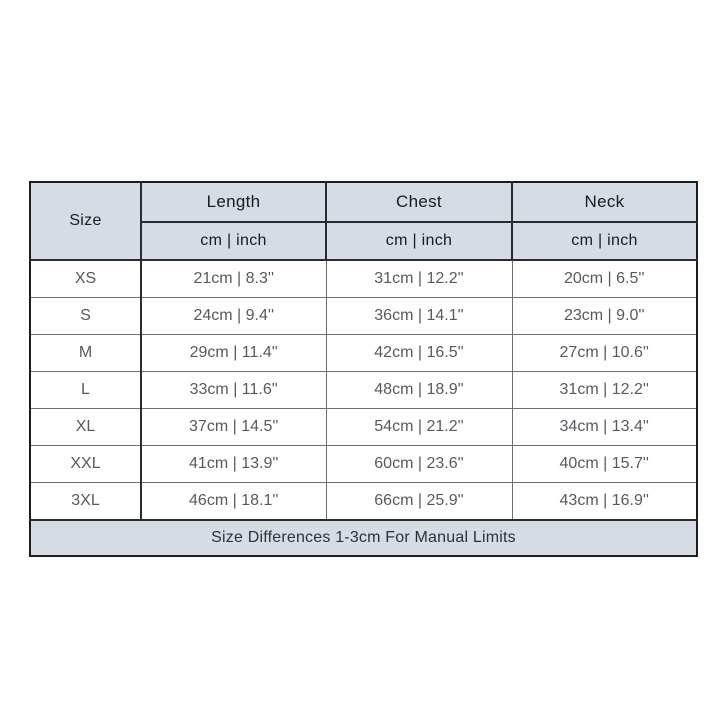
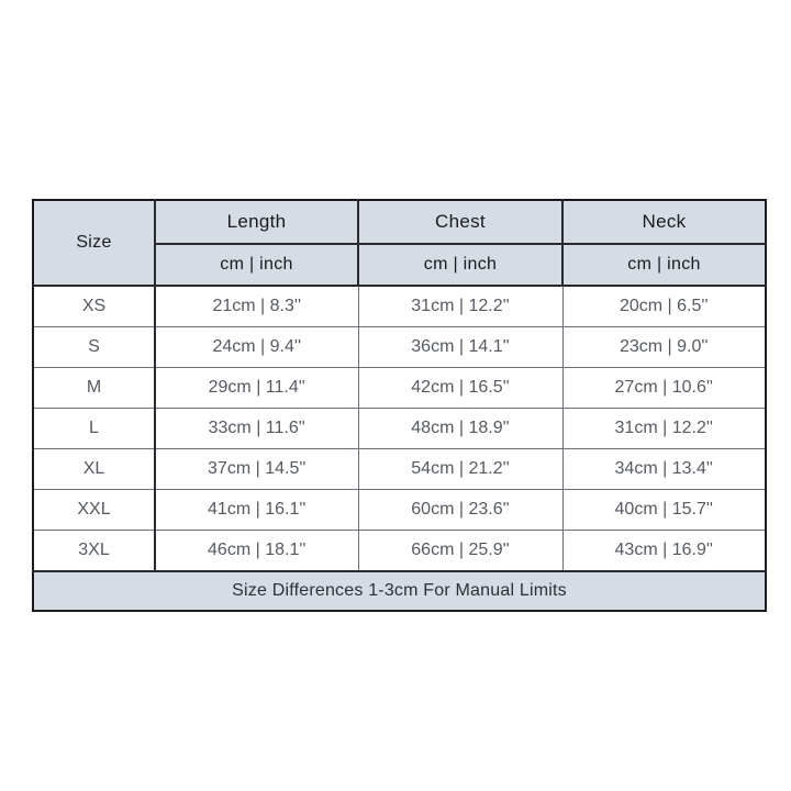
  Size	Length	Chest	Neck
  cm | inch	cm | inch	cm | inch
  XS	21cm | 8.3''	31cm | 12.2''	20cm | 6.5''
  S	24cm | 9.4''	36cm | 14.1''	23cm | 9.0''
  M	29cm | 11.4''	42cm | 16.5''	27cm | 10.6''
  L	33cm | 11.6''	48cm | 18.9''	31cm | 12.2''
  XL	37cm | 14.5''	54cm | 21.2''	34cm | 13.4''
- XXL	41cm | 13.9''	60cm | 23.6''	40cm | 15.7''
+ XXL	41cm | 16.1''	60cm | 23.6''	40cm | 15.7''
  3XL	46cm | 18.1''	66cm | 25.9''	43cm | 16.9''
  Size Differences 1-3cm For Manual Limits
